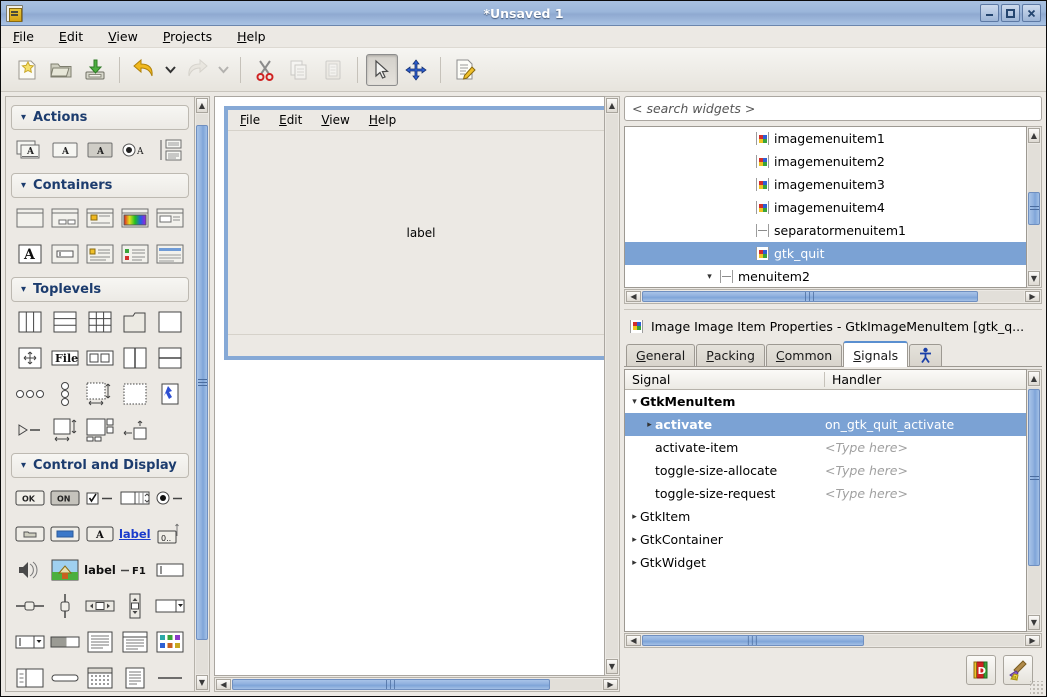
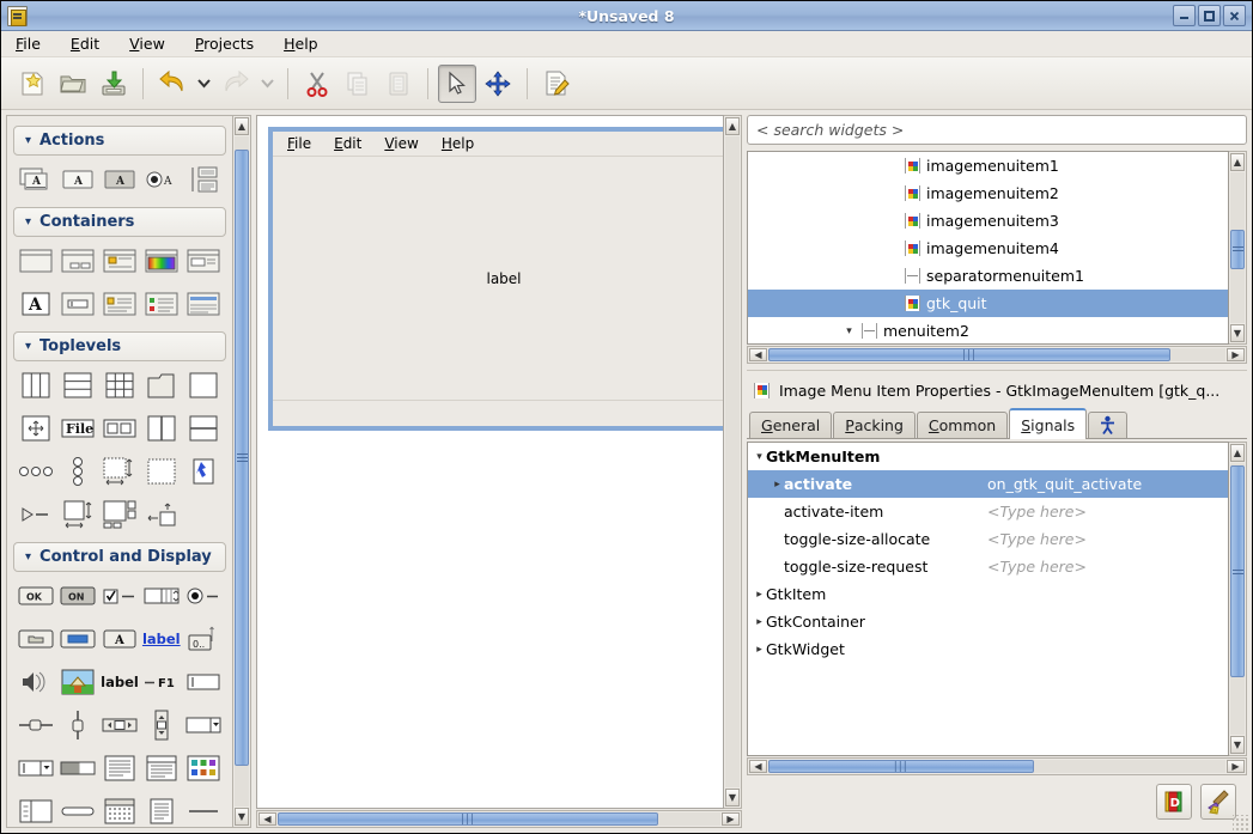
- *Unsaved 1
+ *Unsaved 8
  File
  Edit
  View
  Projects
  Help
  ▾
  Actions
  A
  A
  A
  A
  ▾
  Containers
  A
  ▾
  Toplevels
  File
  ▾
  Control and Display
  OK
  ON
  A
  label
  0..
  label
  F1
  ▲
  ▼
  File
  Edit
  View
  Help
  label
  ▲
  ▼
  ◀
  |||
  ▶
  < search widgets >
  imagemenuitem1
  imagemenuitem2
  imagemenuitem3
  imagemenuitem4
  separatormenuitem1
  gtk_quit
  ▾
  menuitem2
  ▲
  ▼
  ◀
  |||
  ▶
- Image Image Item Properties - GtkImageMenuItem [gtk_q...
+ Image Menu Item Properties - GtkImageMenuItem [gtk_q...
  G
  eneral
  P
  acking
  C
  ommon
  S
  ignals
- Signal
- Handler
  ▾
  GtkMenuItem
  ▸
  activate
  on_gtk_quit_activate
  activate-item
  <Type here>
  toggle-size-allocate
  <Type here>
  toggle-size-request
  <Type here>
  ▸
  GtkItem
  ▸
  GtkContainer
  ▸
  GtkWidget
  ▲
  ▼
  ◀
  |||
  ▶
  D
